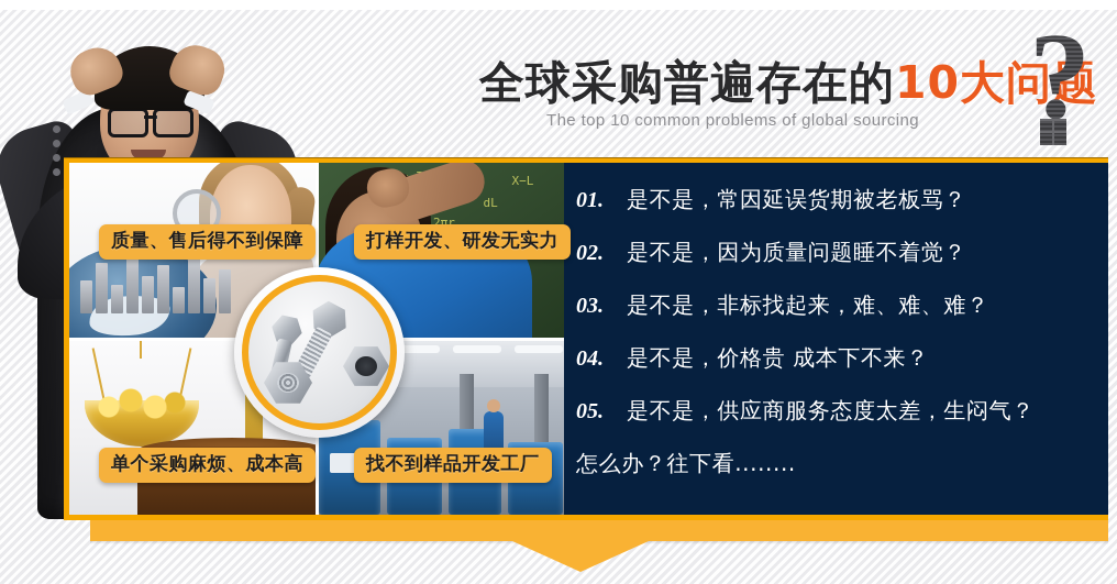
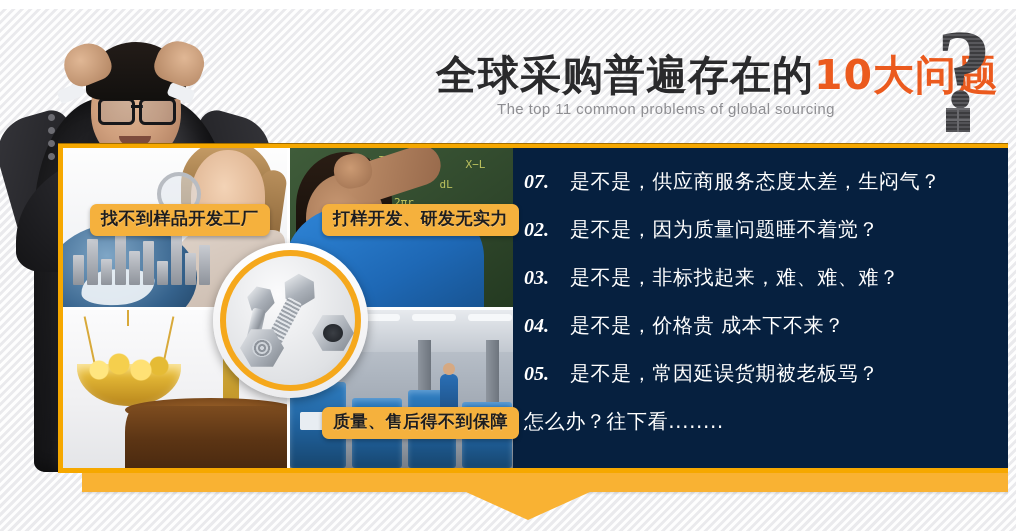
  全球采购普遍存在的10大
- The top 10 common problems of global sourcing
+ The top 11 common problems of global sourcing
  ?
  X−L
  dL
- 质量、售后得不到保障
+ 找不到样品开发工厂
  打样开发、研发无实力
- 单个采购麻烦、成本高
- 找不到样品开发工厂
+ 质量、售后得不到保障
- 01.
+ 07.
- 是不是，常因延误货期被老板骂？
+ 是不是，供应商服务态度太差，生闷气？
  02.
  是不是，因为质量问题睡不着觉？
  03.
  是不是，非标找起来，难、难、难？
  04.
  是不是，价格贵 成本下不来？
  05.
- 是不是，供应商服务态度太差，生闷气？
+ 是不是，常因延误货期被老板骂？
  怎么办？往下看........
